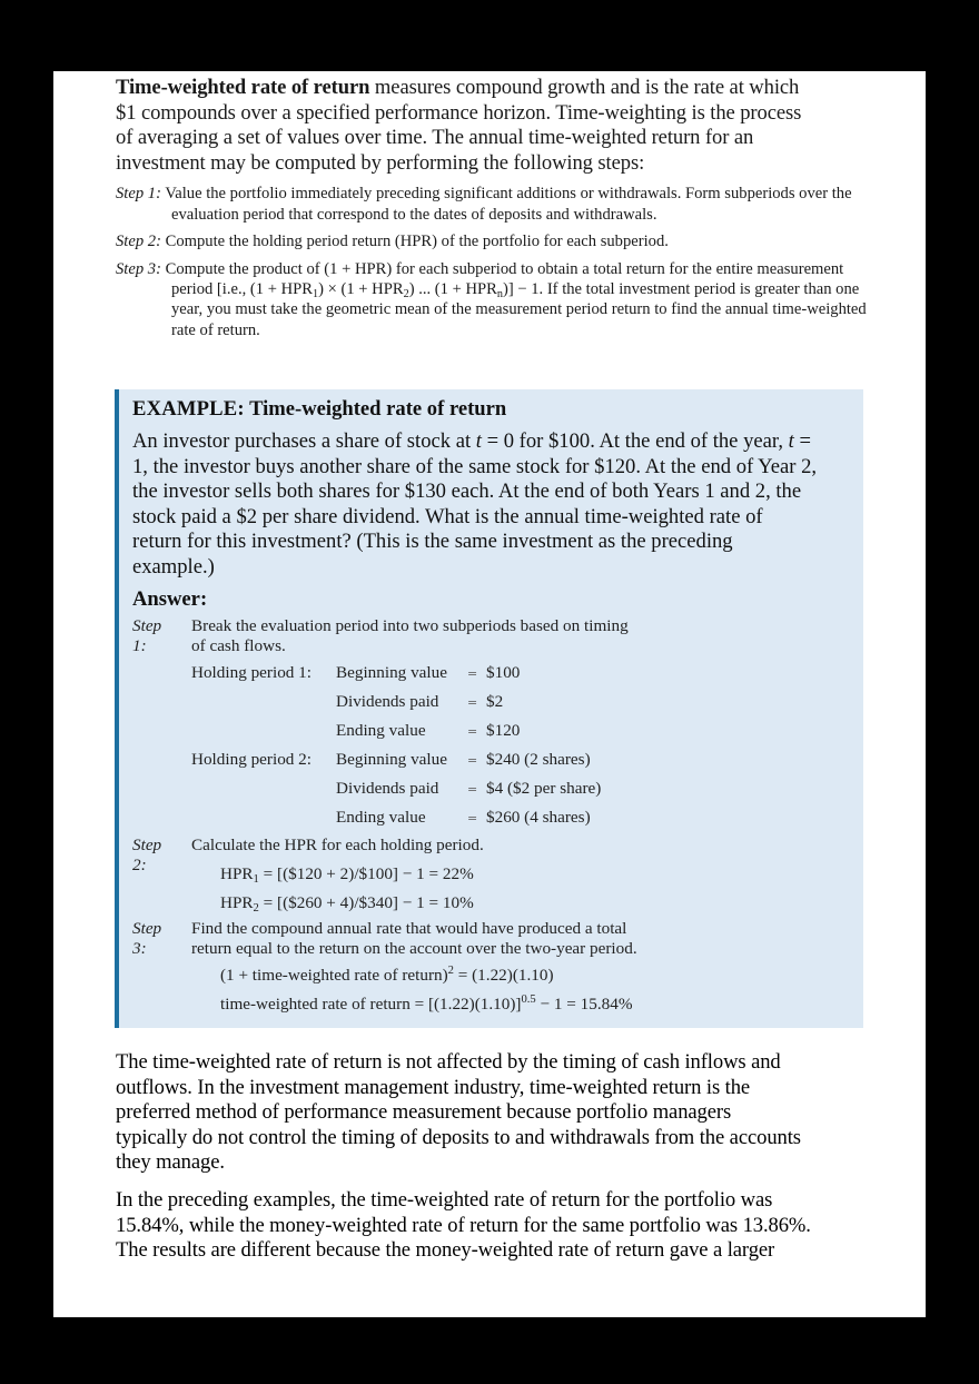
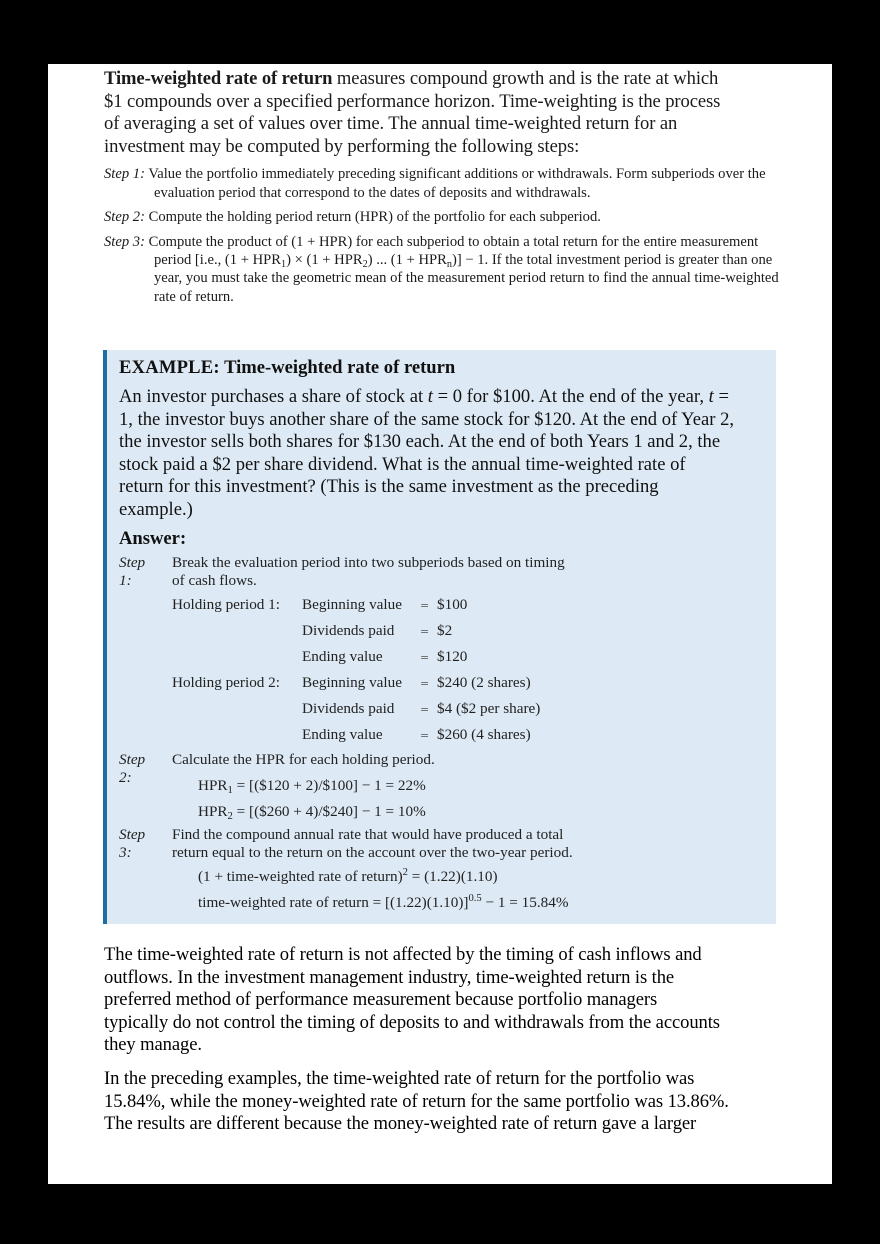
  Time-weighted rate of return measures compound growth and is the rate at which
  $1 compounds over a specified performance horizon. Time-weighting is the process
  of averaging a set of values over time. The annual time-weighted return for an
  investment may be computed by performing the following steps:
  Step 1: Value the portfolio immediately preceding significant additions or withdrawals. Form subperiods over the evaluation period that correspond to the dates of deposits and withdrawals.
  Step 2: Compute the holding period return (HPR) of the portfolio for each subperiod.
  Step 3: Compute the product of (1 + HPR) for each subperiod to obtain a total return for the entire measurement period [i.e., (1 + HPR1) × (1 + HPR2) ... (1 + HPRn)] − 1. If the total investment period is greater than one year, you must take the geometric mean of the measurement period return to find the annual time-weighted rate of return.
  EXAMPLE: Time-weighted rate of return
  An investor purchases a share of stock at t = 0 for $100. At the end of the year, t =
  1, the investor buys another share of the same stock for $120. At the end of Year 2,
  the investor sells both shares for $130 each. At the end of both Years 1 and 2, the
  stock paid a $2 per share dividend. What is the annual time-weighted rate of
  return for this investment? (This is the same investment as the preceding
  example.)
  Answer:
  Step 1:
  Break the evaluation period into two subperiods based on timing
  of cash flows.
  Holding period 1:
  Beginning value
  =
  $100
  Dividends paid
  =
  $2
  Ending value
  =
  $120
  Holding period 2:
  Beginning value
  =
  $240 (2 shares)
  Dividends paid
  =
  $4 ($2 per share)
  Ending value
  =
  $260 (4 shares)
  Step 2:
  Calculate the HPR for each holding period.
  HPR1 = [($120 + 2)/$100] − 1 = 22%
- HPR2 = [($260 + 4)/$340] − 1 = 10%
+ HPR2 = [($260 + 4)/$240] − 1 = 10%
  Step 3:
  Find the compound annual rate that would have produced a total
  return equal to the return on the account over the two-year period.
  (1 + time-weighted rate of return)2 = (1.22)(1.10)
  time-weighted rate of return = [(1.22)(1.10)]0.5 − 1 = 15.84%
  The time-weighted rate of return is not affected by the timing of cash inflows and
  outflows. In the investment management industry, time-weighted return is the
  preferred method of performance measurement because portfolio managers
  typically do not control the timing of deposits to and withdrawals from the accounts
  they manage.
  In the preceding examples, the time-weighted rate of return for the portfolio was
  15.84%, while the money-weighted rate of return for the same portfolio was 13.86%.
  The results are different because the money-weighted rate of return gave a larger
